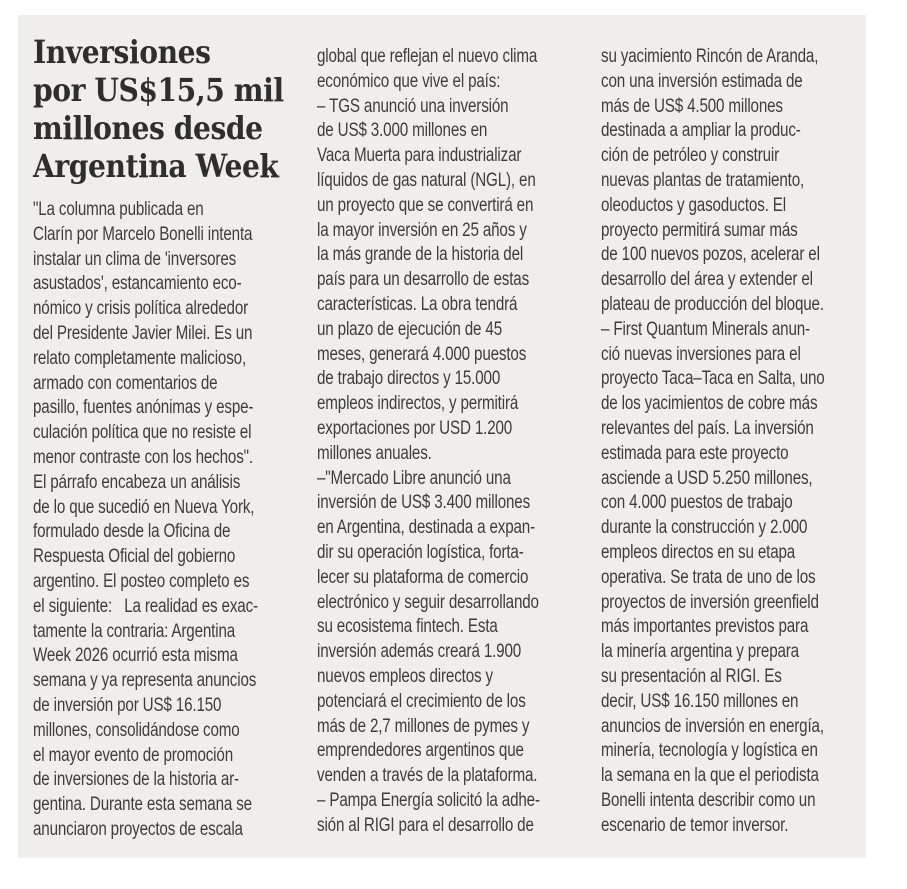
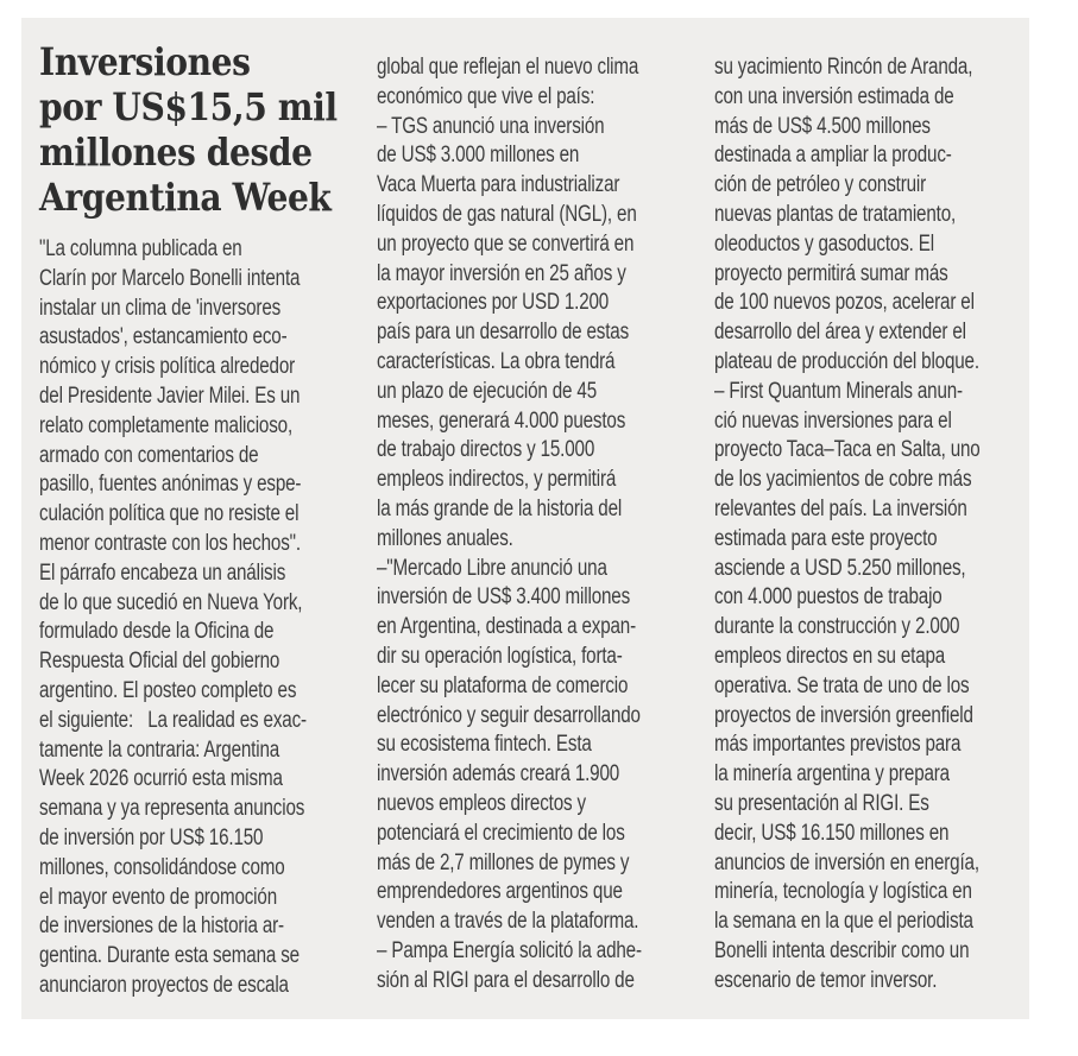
  Inversiones
  por US$15,5 mil
  millones desde
  Argentina Week
  "La columna publicada en
  Clarín por Marcelo Bonelli intenta
  instalar un clima de 'inversores
  asustados', estancamiento eco-
  nómico y crisis política alrededor
  del Presidente Javier Milei. Es un
  relato completamente malicioso,
  armado con comentarios de
  pasillo, fuentes anónimas y espe-
  culación política que no resiste el
  menor contraste con los hechos".
  El párrafo encabeza un análisis
  de lo que sucedió en Nueva York,
  formulado desde la Oficina de
  Respuesta Oficial del gobierno
  argentino. El posteo completo es
  el siguiente: La realidad es exac-
  tamente la contraria: Argentina
  Week 2026 ocurrió esta misma
  semana y ya representa anuncios
  de inversión por US$ 16.150
  millones, consolidándose como
  el mayor evento de promoción
  de inversiones de la historia ar-
  gentina. Durante esta semana se
  anunciaron proyectos de escala
  global que reflejan el nuevo clima
  económico que vive el país:
  – TGS anunció una inversión
  de US$ 3.000 millones en
  Vaca Muerta para industrializar
  líquidos de gas natural (NGL), en
  un proyecto que se convertirá en
  la mayor inversión en 25 años y
- la más grande de la historia del
+ exportaciones por USD 1.200
  país para un desarrollo de estas
  características. La obra tendrá
  un plazo de ejecución de 45
  meses, generará 4.000 puestos
  de trabajo directos y 15.000
  empleos indirectos, y permitirá
- exportaciones por USD 1.200
+ la más grande de la historia del
  millones anuales.
  –"Mercado Libre anunció una
  inversión de US$ 3.400 millones
  en Argentina, destinada a expan-
  dir su operación logística, forta-
  lecer su plataforma de comercio
  electrónico y seguir desarrollando
  su ecosistema fintech. Esta
  inversión además creará 1.900
  nuevos empleos directos y
  potenciará el crecimiento de los
  más de 2,7 millones de pymes y
  emprendedores argentinos que
  venden a través de la plataforma.
  – Pampa Energía solicitó la adhe-
  sión al RIGI para el desarrollo de
  su yacimiento Rincón de Aranda,
  con una inversión estimada de
  más de US$ 4.500 millones
  destinada a ampliar la produc-
  ción de petróleo y construir
  nuevas plantas de tratamiento,
  oleoductos y gasoductos. El
  proyecto permitirá sumar más
  de 100 nuevos pozos, acelerar el
  desarrollo del área y extender el
  plateau de producción del bloque.
  – First Quantum Minerals anun-
  ció nuevas inversiones para el
  proyecto Taca–Taca en Salta, uno
  de los yacimientos de cobre más
  relevantes del país. La inversión
  estimada para este proyecto
  asciende a USD 5.250 millones,
  con 4.000 puestos de trabajo
  durante la construcción y 2.000
  empleos directos en su etapa
  operativa. Se trata de uno de los
  proyectos de inversión greenfield
  más importantes previstos para
  la minería argentina y prepara
  su presentación al RIGI. Es
  decir, US$ 16.150 millones en
  anuncios de inversión en energía,
  minería, tecnología y logística en
  la semana en la que el periodista
  Bonelli intenta describir como un
  escenario de temor inversor.
